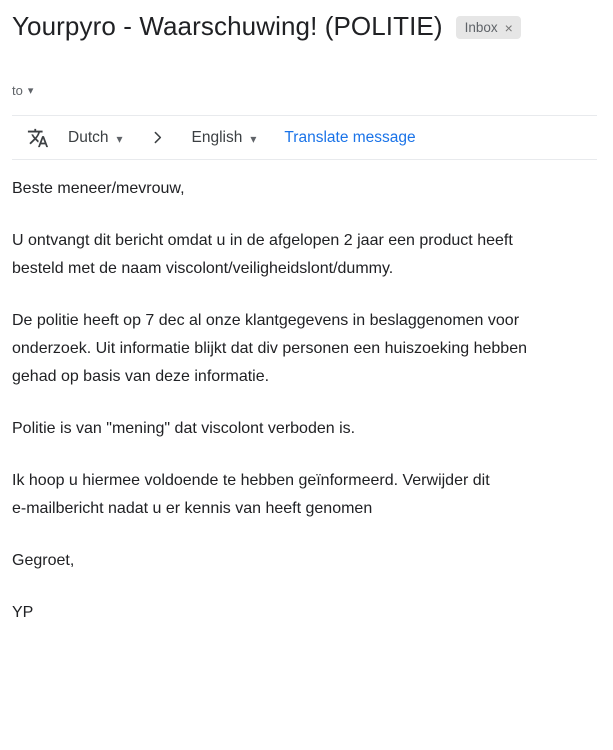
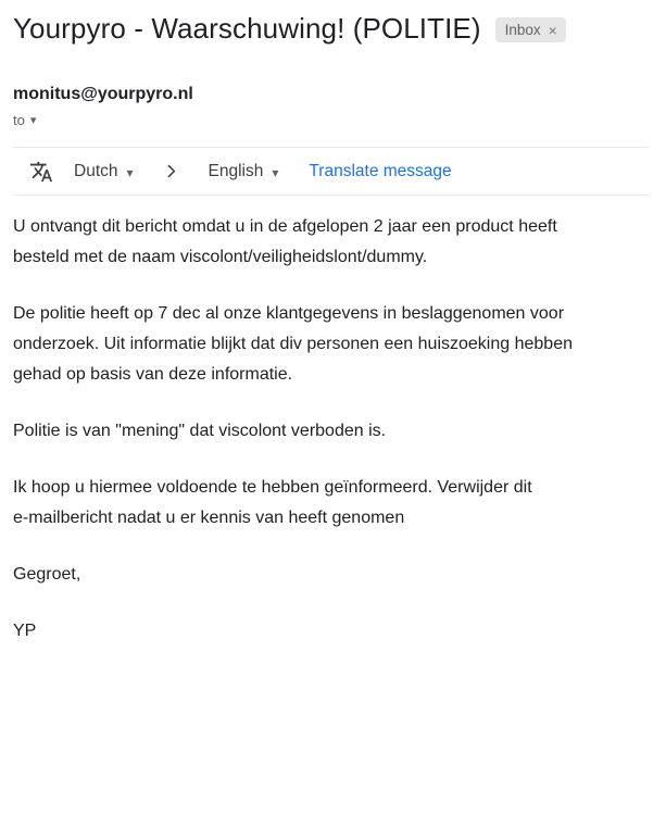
  Yourpyro - Waarschuwing! (POLITIE)
  Inbox
  ×
+ monitus@yourpyro.nl
  to
  ▾
  Dutch
  ▾
  English
  ▾
  Translate message
- Beste meneer/mevrouw,
  U ontvangt dit bericht omdat u in de afgelopen 2 jaar een product heeft
  besteld met de naam viscolont/veiligheidslont/dummy.
  De politie heeft op 7 dec al onze klantgegevens in beslaggenomen voor
  onderzoek. Uit informatie blijkt dat div personen een huiszoeking hebben
  gehad op basis van deze informatie.
  Politie is van "mening" dat viscolont verboden is.
  Ik hoop u hiermee voldoende te hebben geïnformeerd. Verwijder dit
  e-mailbericht nadat u er kennis van heeft genomen
  Gegroet,
  YP
